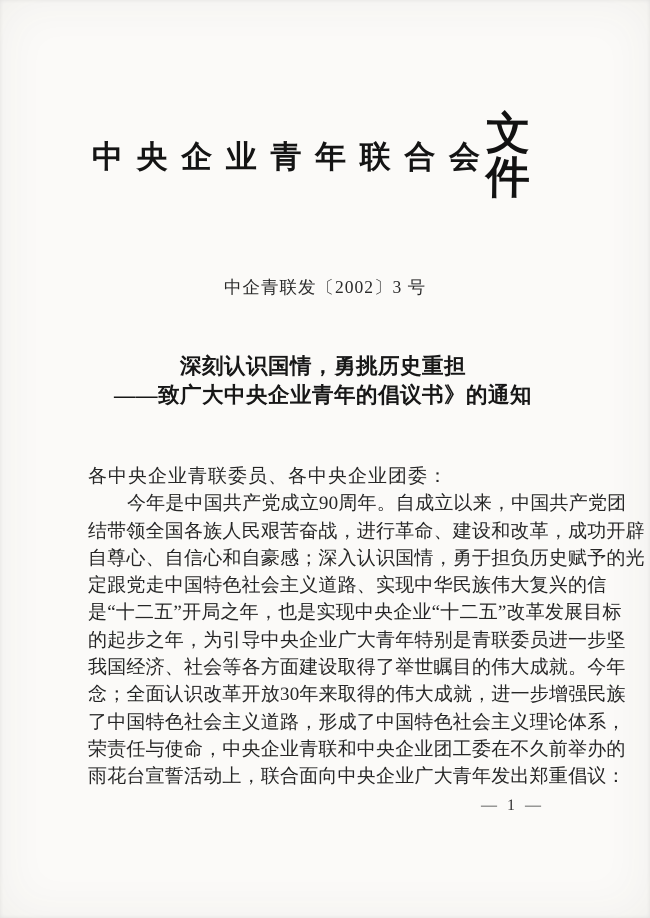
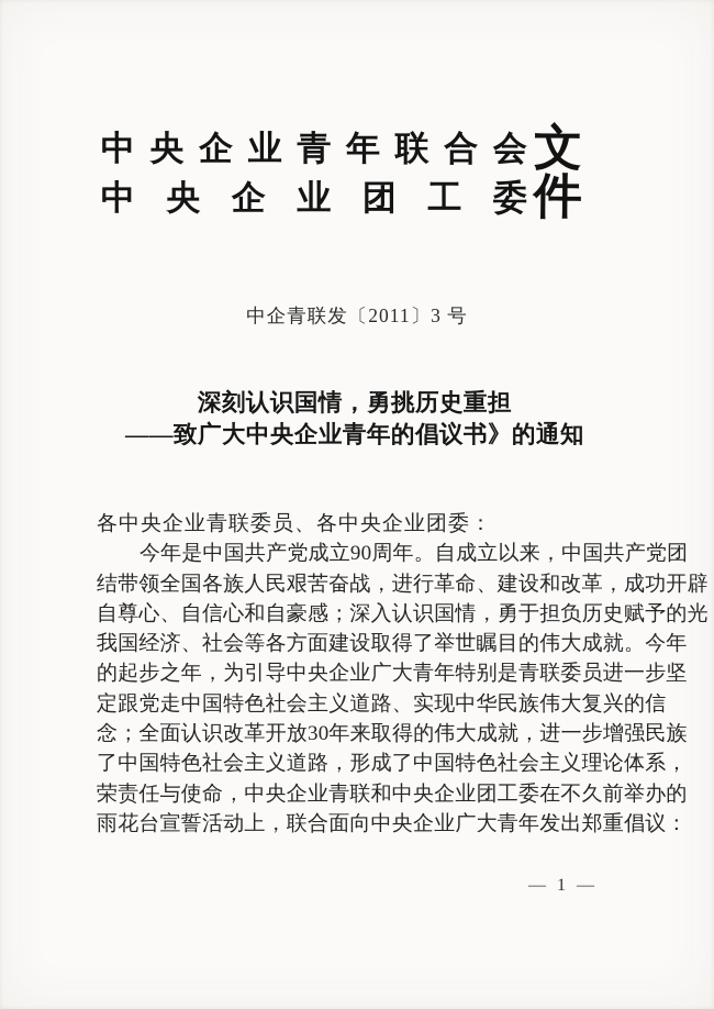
  中央企业青年联合会
+ 中央企业团工委
  文件
- 中企青联发〔2002〕3 号
+ 中企青联发〔2011〕3 号
  深刻认识国情，勇挑历史重担
  ——致广大中央企业青年的倡议书》的通知
  各中央企业青联委员、各中央企业团委：
  今年是中国共产党成立90周年。自成立以来，中国共产党团
  结带领全国各族人民艰苦奋战，进行革命、建设和改革，成功开辟
  自尊心、自信心和自豪感；深入认识国情，勇于担负历史赋予的光
- 定跟党走中国特色社会主义道路、实现中华民族伟大复兴的信
+ 我国经济、社会等各方面建设取得了举世瞩目的伟大成就。今年
- 是“十二五”开局之年，也是实现中央企业“十二五”改革发展目标
  的起步之年，为引导中央企业广大青年特别是青联委员进一步坚
- 我国经济、社会等各方面建设取得了举世瞩目的伟大成就。今年
+ 定跟党走中国特色社会主义道路、实现中华民族伟大复兴的信
  念；全面认识改革开放30年来取得的伟大成就，进一步增强民族
  了中国特色社会主义道路，形成了中国特色社会主义理论体系，
  荣责任与使命，中央企业青联和中央企业团工委在不久前举办的
  雨花台宣誓活动上，联合面向中央企业广大青年发出郑重倡议：
  — 1 —
